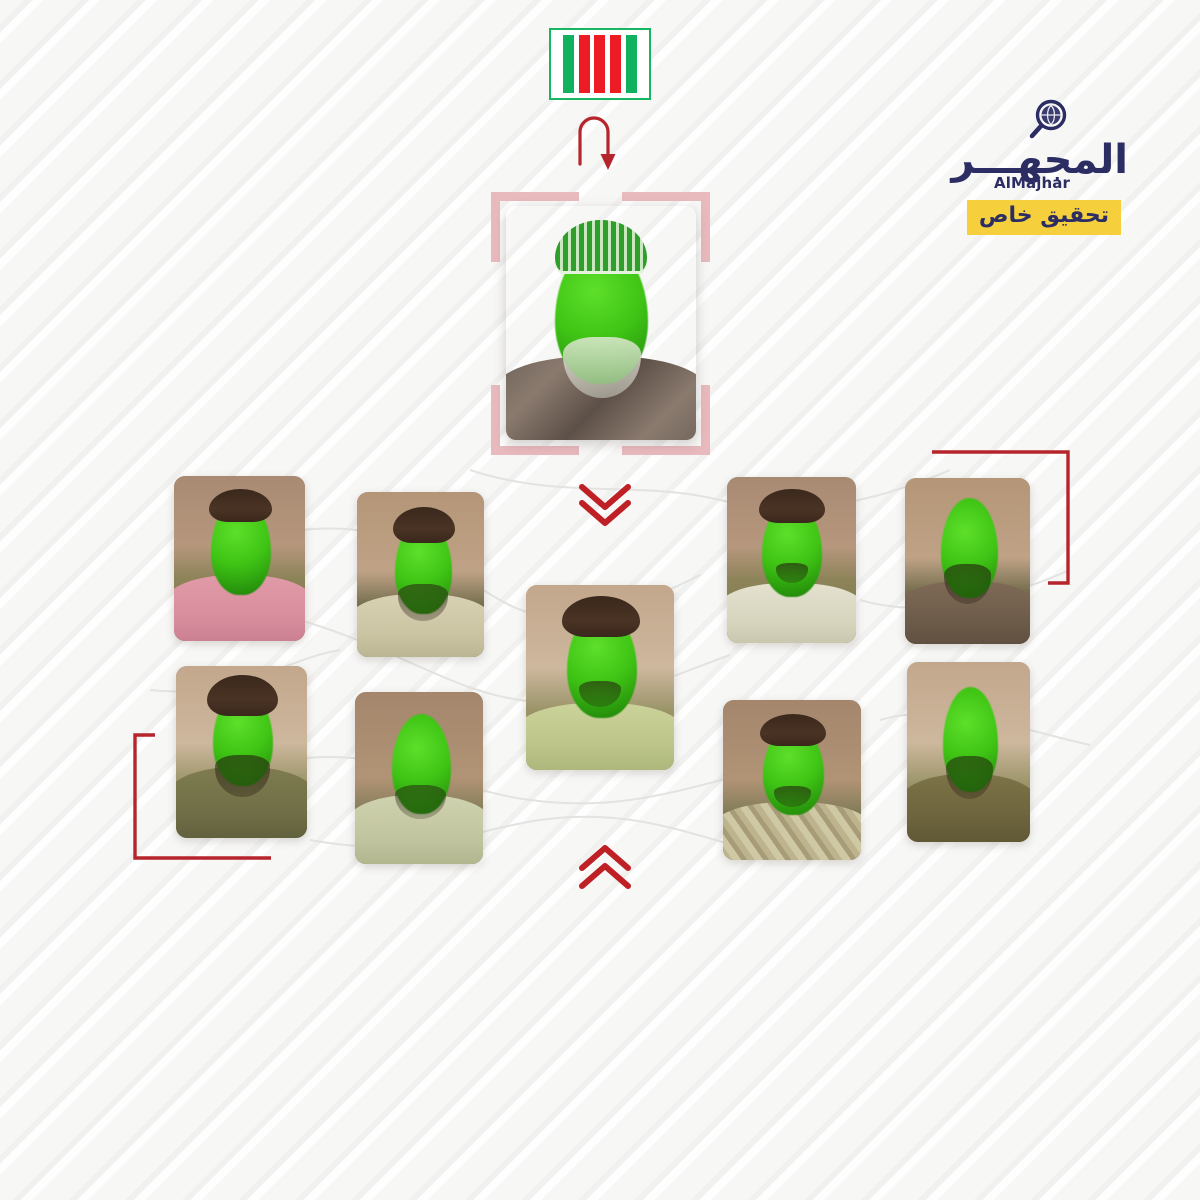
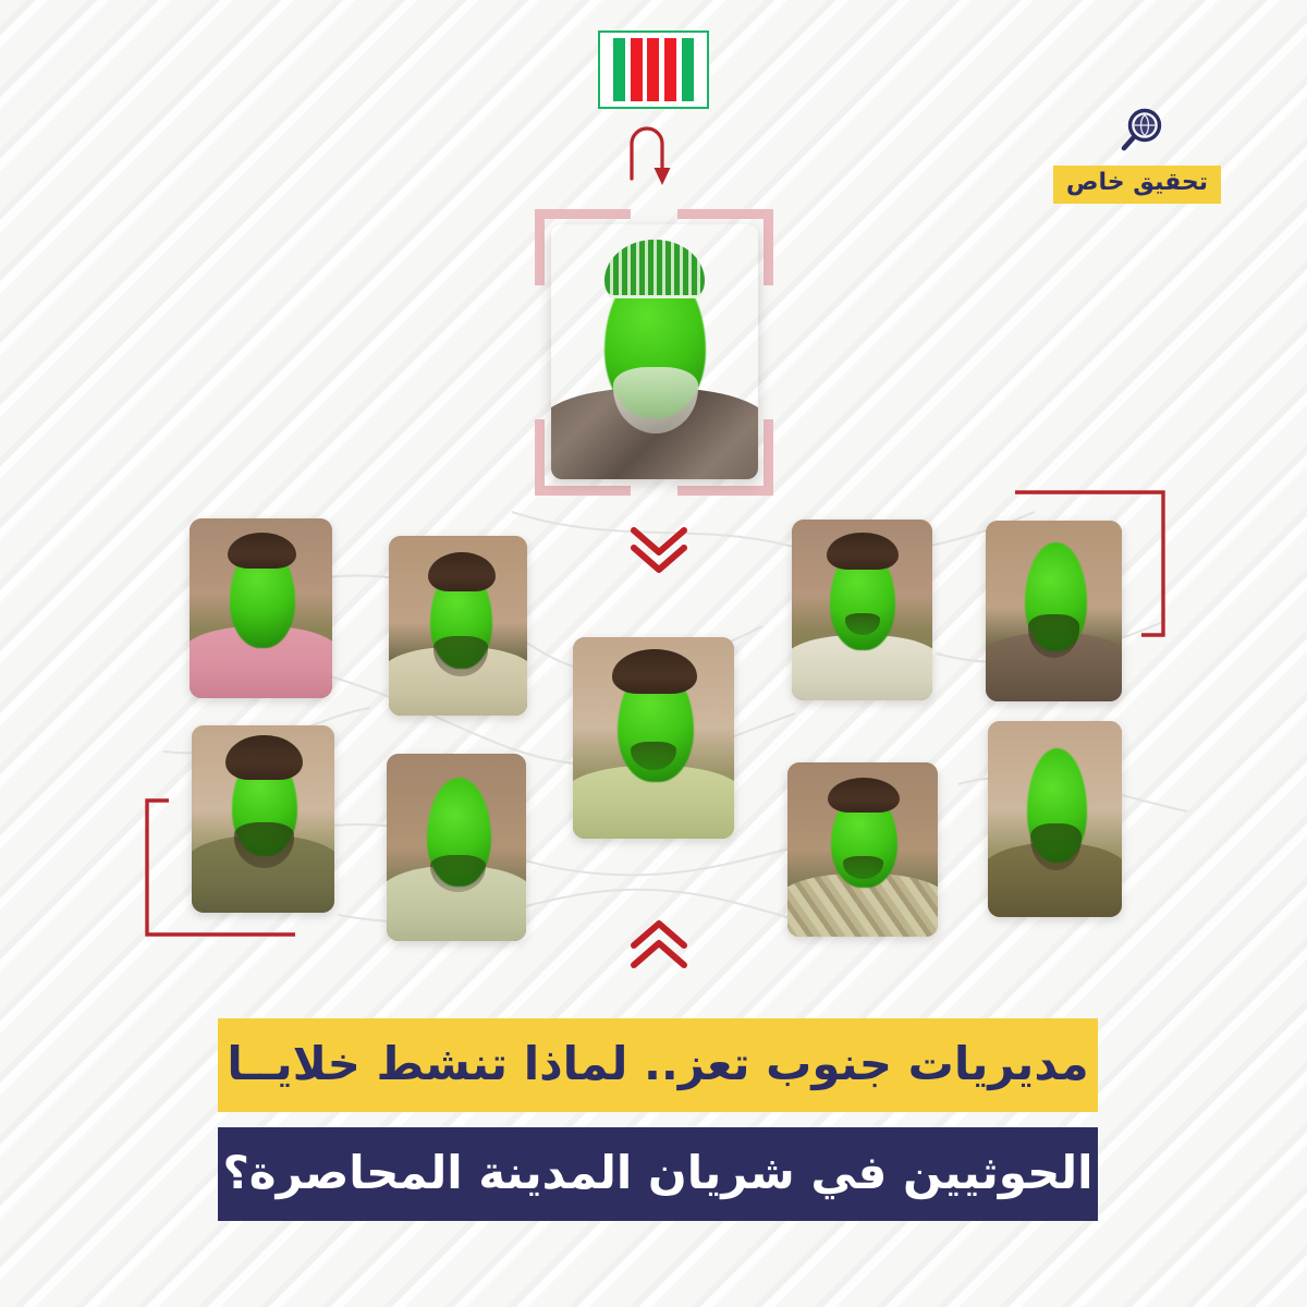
- المجهـــر
- AlMajhar
  تحقيق خاص
+ مديريات جنوب تعز.. لماذا تنشط خلايــا
+ الحوثيين في شريان المدينة المحاصرة؟
